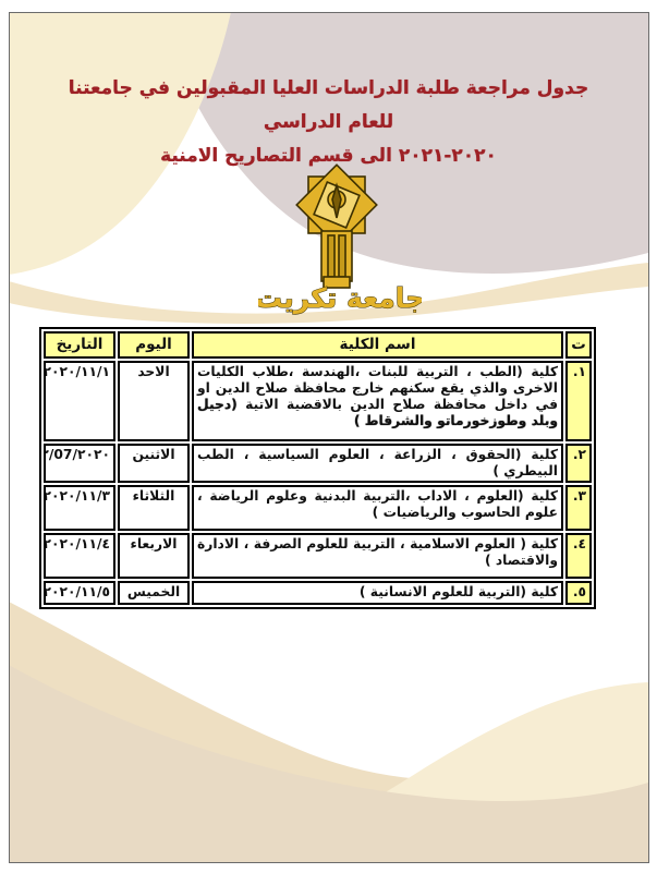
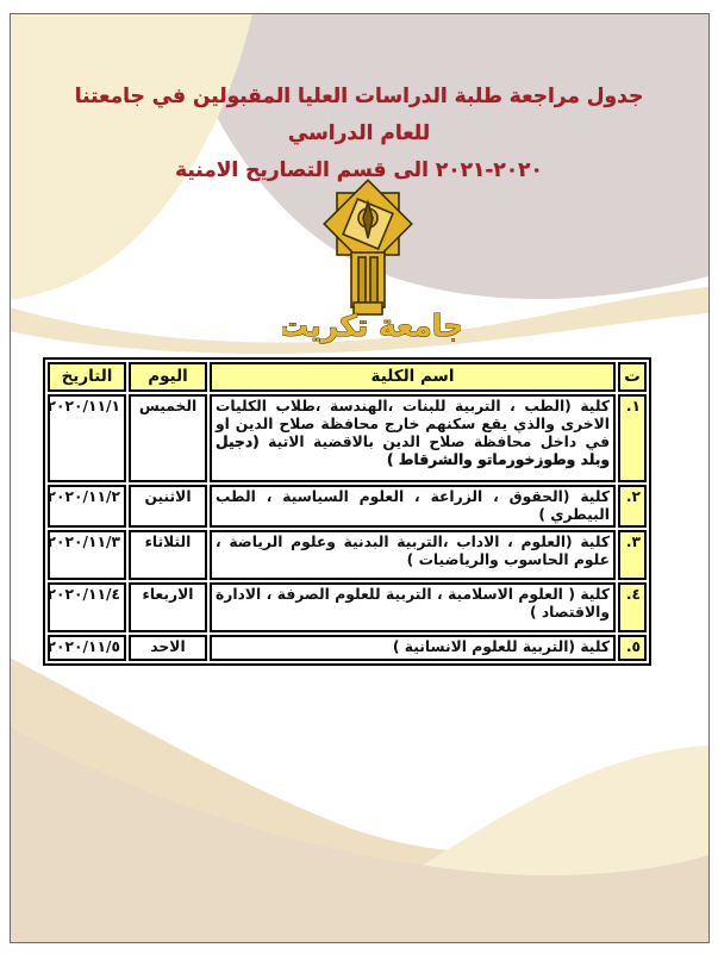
  جدول مراجعة طلبة الدراسات العليا المقبولين في جامعتنا للعام الدراسي
  ٢٠٢٠-٢٠٢١ الى قسم التصاريح الامنية
  جامعة تكريت
  ت	اسم الكلية	اليوم	التاريخ
- ١.	كلية (الطب ، التربية للبنات ،الهندسة ،طلاب الكليات الاخرى والذي يقع سكنهم خارج محافظة صلاح الدين او في داخل محافظة صلاح الدين بالاقضية الاتية (دجيل وبلد وطوزخورماتو والشرقاط )	الاحد	٢٠٢٠/١١/١
+ ١.	كلية (الطب ، التربية للبنات ،الهندسة ،طلاب الكليات الاخرى والذي يقع سكنهم خارج محافظة صلاح الدين او في داخل محافظة صلاح الدين بالاقضية الاتية (دجيل وبلد وطوزخورماتو والشرقاط )	الخميس	٢٠٢٠/١١/١
- ٢.	كلية (الحقوق ، الزراعة ، العلوم السياسية ، الطب البيطري )	الاثنين	٢٠٢٠/07/٢
+ ٢.	كلية (الحقوق ، الزراعة ، العلوم السياسية ، الطب البيطري )	الاثنين	٢٠٢٠/١١/٢
  ٣.	كلية (العلوم ، الاداب ،التربية البدنية وعلوم الرياضة ، علوم الحاسوب والرياضيات )	الثلاثاء	٢٠٢٠/١١/٣
  ٤.	كلية ( العلوم الاسلامية ، التربية للعلوم الصرفة ، الادارة والاقتصاد )	الاربعاء	٢٠٢٠/١١/٤
- ٥.	كلية (التربية للعلوم الانسانية )	الخميس	٢٠٢٠/١١/٥
+ ٥.	كلية (التربية للعلوم الانسانية )	الاحد	٢٠٢٠/١١/٥
